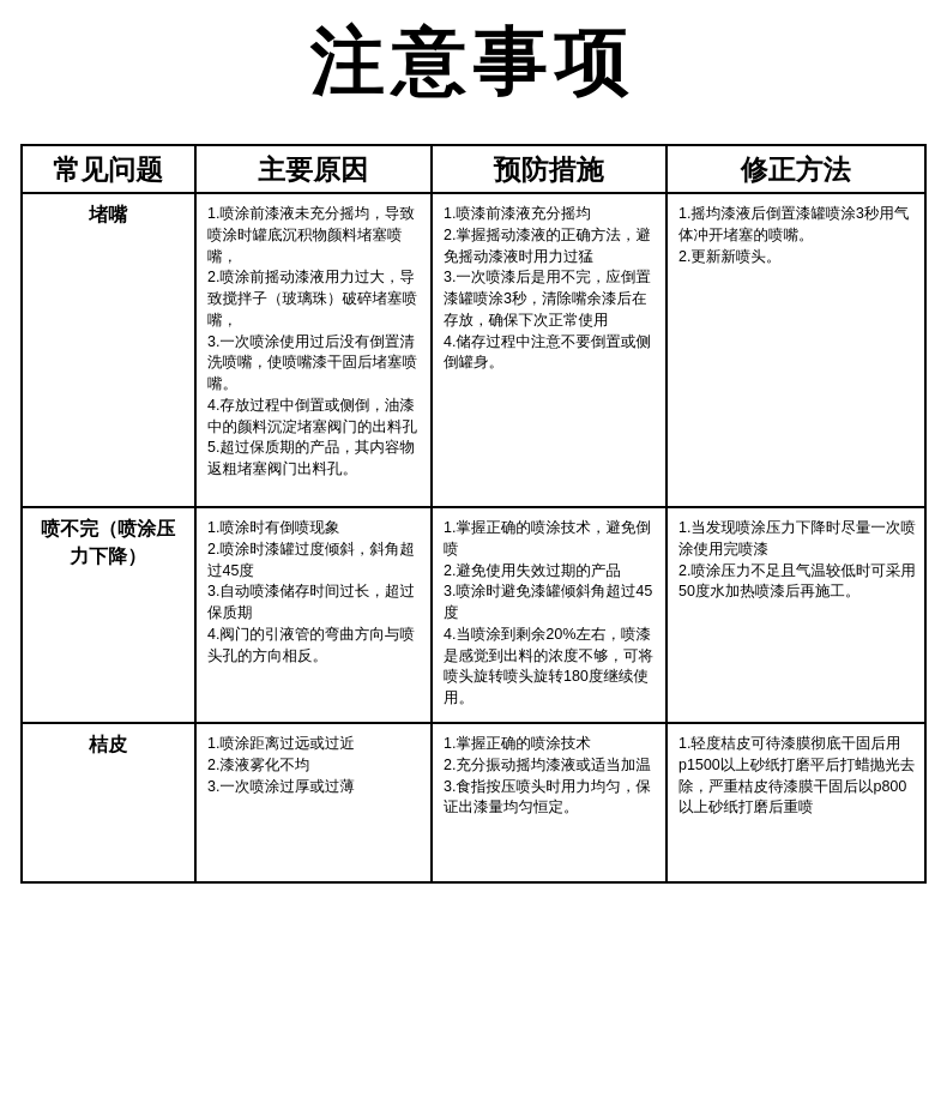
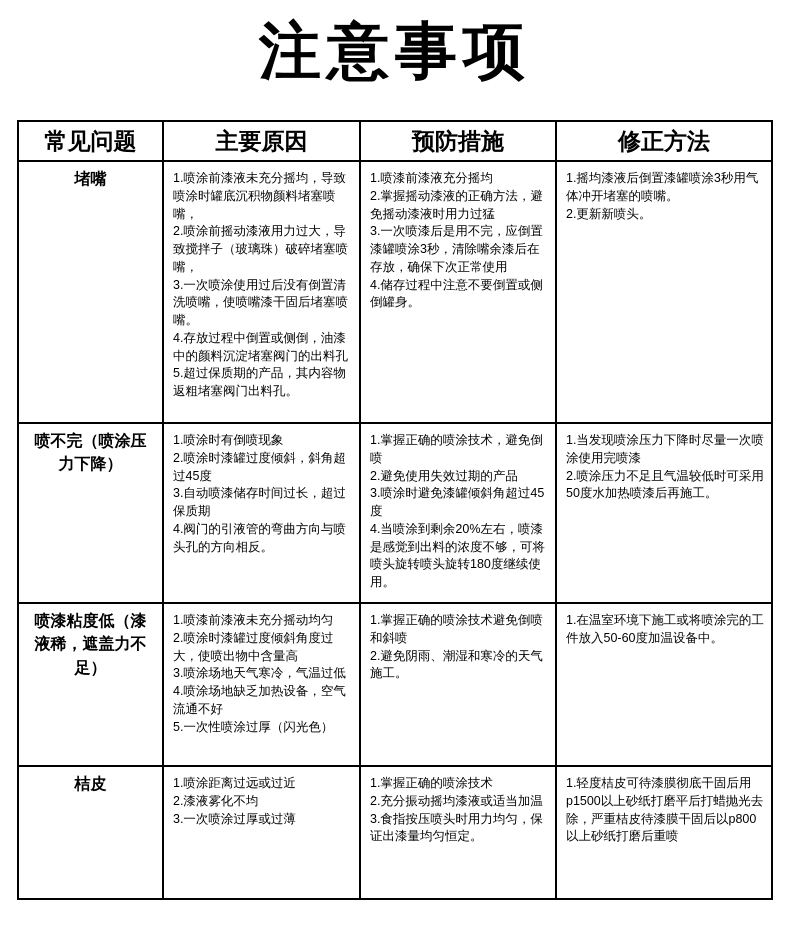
  注意事项
  常见问题	主要原因	预防措施	修正方法
  堵嘴	1.喷涂前漆液未充分摇均，导致喷涂时罐底沉积物颜料堵塞喷嘴， 2.喷涂前摇动漆液用力过大，导致搅拌子（玻璃珠）破碎堵塞喷嘴， 3.一次喷涂使用过后没有倒置清洗喷嘴，使喷嘴漆干固后堵塞喷嘴。 4.存放过程中倒置或侧倒，油漆中的颜料沉淀堵塞阀门的出料孔 5.超过保质期的产品，其内容物返粗堵塞阀门出料孔。	1.喷漆前漆液充分摇均 2.掌握摇动漆液的正确方法，避免摇动漆液时用力过猛 3.一次喷漆后是用不完，应倒置漆罐喷涂3秒，清除嘴余漆后在存放，确保下次正常使用 4.储存过程中注意不要倒置或侧倒罐身。	1.摇均漆液后倒置漆罐喷涂3秒用气体冲开堵塞的喷嘴。 2.更新新喷头。
  喷不完（喷涂压力下降）	1.喷涂时有倒喷现象 2.喷涂时漆罐过度倾斜，斜角超过45度 3.自动喷漆储存时间过长，超过保质期 4.阀门的引液管的弯曲方向与喷头孔的方向相反。	1.掌握正确的喷涂技术，避免倒喷 2.避免使用失效过期的产品 3.喷涂时避免漆罐倾斜角超过45度 4.当喷涂到剩余20%左右，喷漆是感觉到出料的浓度不够，可将喷头旋转喷头旋转180度继续使用。	1.当发现喷涂压力下降时尽量一次喷涂使用完喷漆 2.喷涂压力不足且气温较低时可采用50度水加热喷漆后再施工。
+ 喷漆粘度低（漆液稀，遮盖力不足）	1.喷漆前漆液未充分摇动均匀 2.喷涂时漆罐过度倾斜角度过大，使喷出物中含量高 3.喷涂场地天气寒冷，气温过低 4.喷涂场地缺乏加热设备，空气流通不好 5.一次性喷涂过厚（闪光色）	1.掌握正确的喷涂技术避免倒喷和斜喷 2.避免阴雨、潮湿和寒冷的天气施工。	1.在温室环境下施工或将喷涂完的工件放入50-60度加温设备中。
  桔皮	1.喷涂距离过远或过近 2.漆液雾化不均 3.一次喷涂过厚或过薄	1.掌握正确的喷涂技术 2.充分振动摇均漆液或适当加温 3.食指按压喷头时用力均匀，保证出漆量均匀恒定。	1.轻度桔皮可待漆膜彻底干固后用p1500以上砂纸打磨平后打蜡抛光去除，严重桔皮待漆膜干固后以p800以上砂纸打磨后重喷
